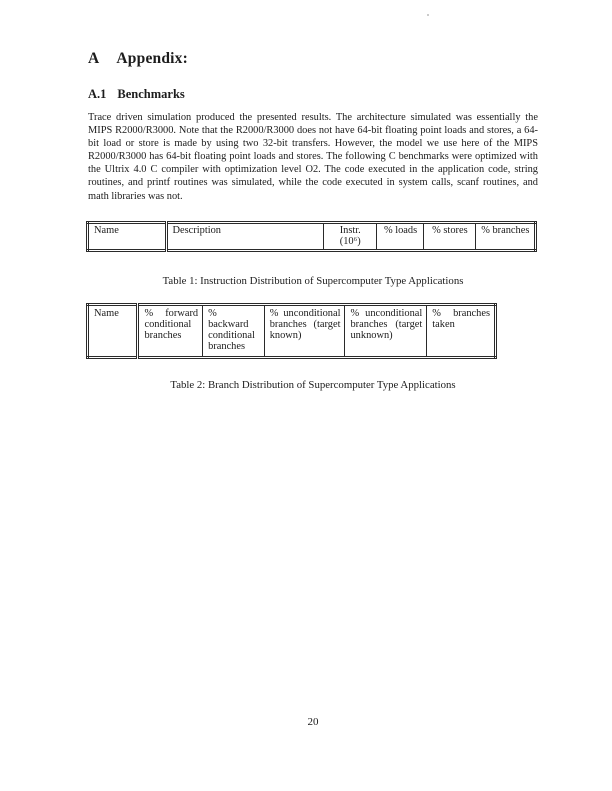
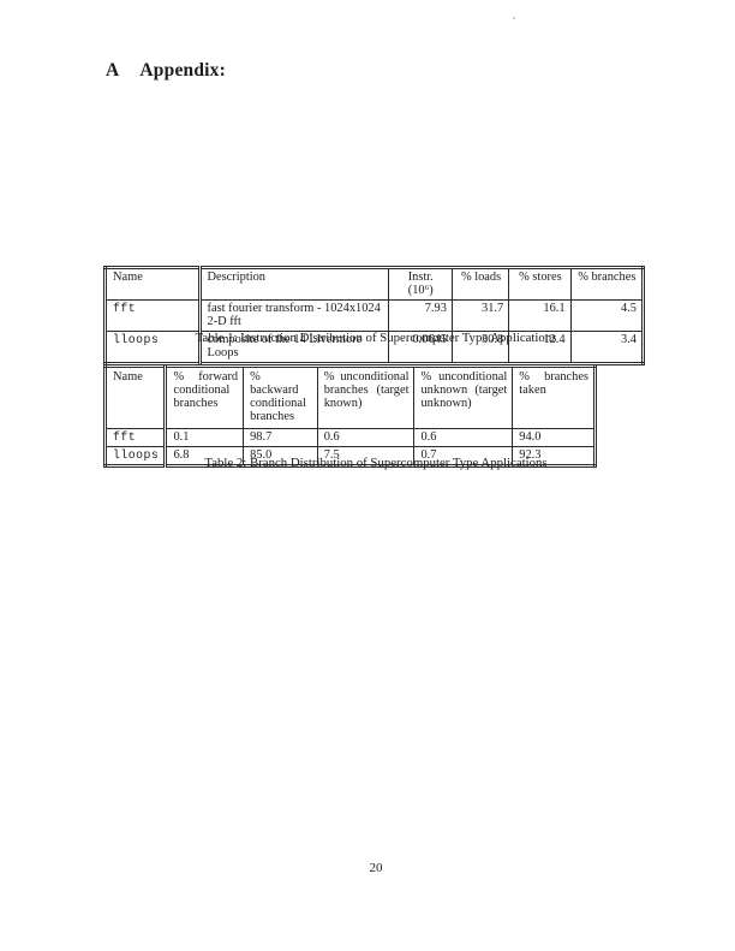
  A Appendix:
- A.1 Benchmarks
- Trace driven simulation produced the presented results. The architecture simulated was essentially the MIPS R2000/R3000. Note that the R2000/R3000 does not have 64-bit floating point loads and stores, a 64-bit load or store is made by using two 32-bit transfers. However, the model we use here of the MIPS R2000/R3000 has 64-bit floating point loads and stores. The following C benchmarks were optimized with the Ultrix 4.0 C compiler with optimization level O2. The code executed in the application code, string routines, and printf routines was simulated, while the code executed in system calls, scanf routines, and math libraries was not.
  Name	Description	Instr. (10⁶)	% loads	% stores	% branches
+ fft	fast fourier transform - 1024x1024 2-D fft	7.93	31.7	16.1	4.5
+ lloops	composite of the 14 Livermore Loops	0.0645	30.8	12.4	3.4
  Table 1: Instruction Distribution of Supercomputer Type Applications
- Name	% forward conditional branches	% backward conditional branches	% unconditional branches (target known)	% unconditional branches (target unknown)	% branches taken
+ Name	% forward conditional branches	% backward conditional branches	% unconditional branches (target known)	% unconditional unknown (target unknown)	% branches taken
+ fft	0.1	98.7	0.6	0.6	94.0
+ lloops	6.8	85.0	7.5	0.7	92.3
  Table 2: Branch Distribution of Supercomputer Type Applications
  20
